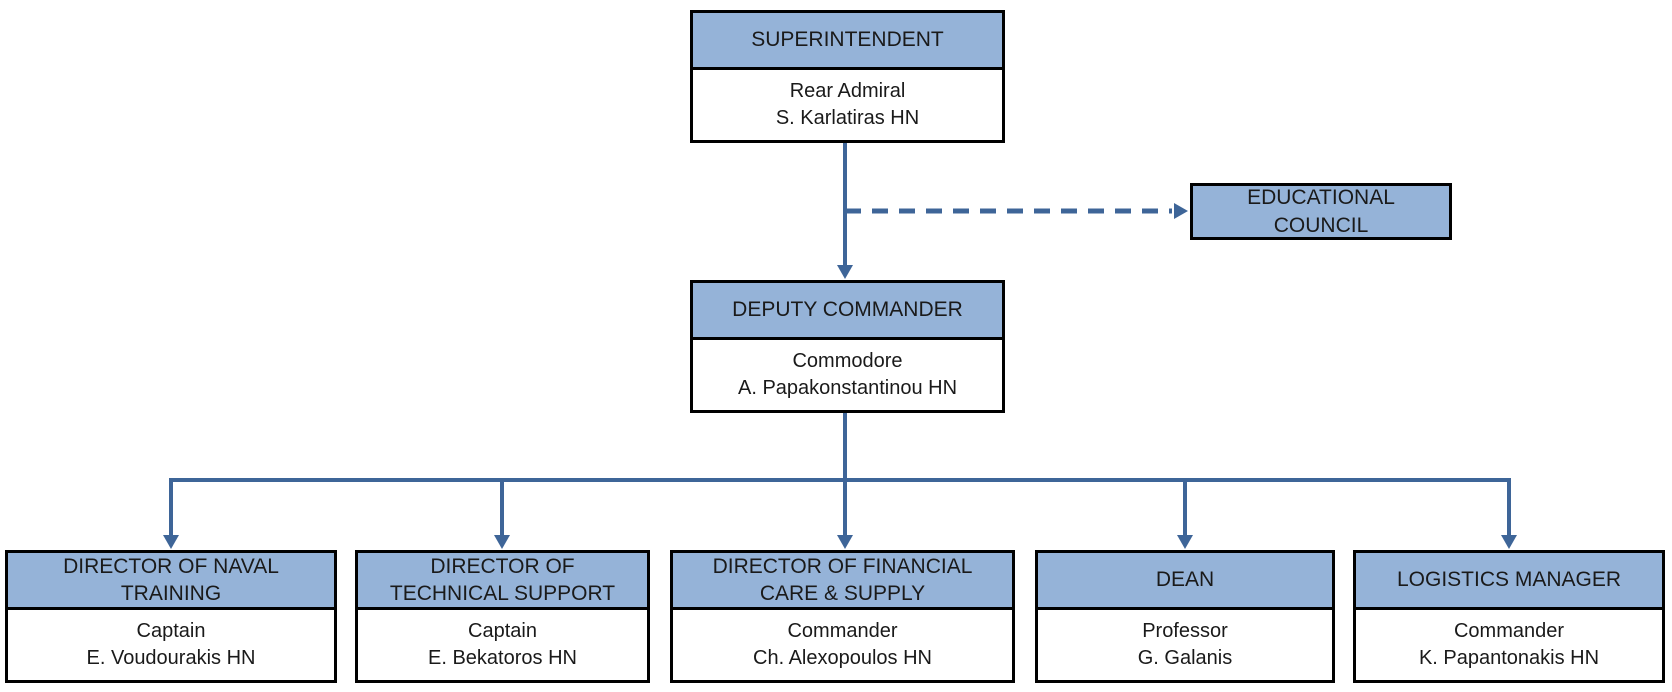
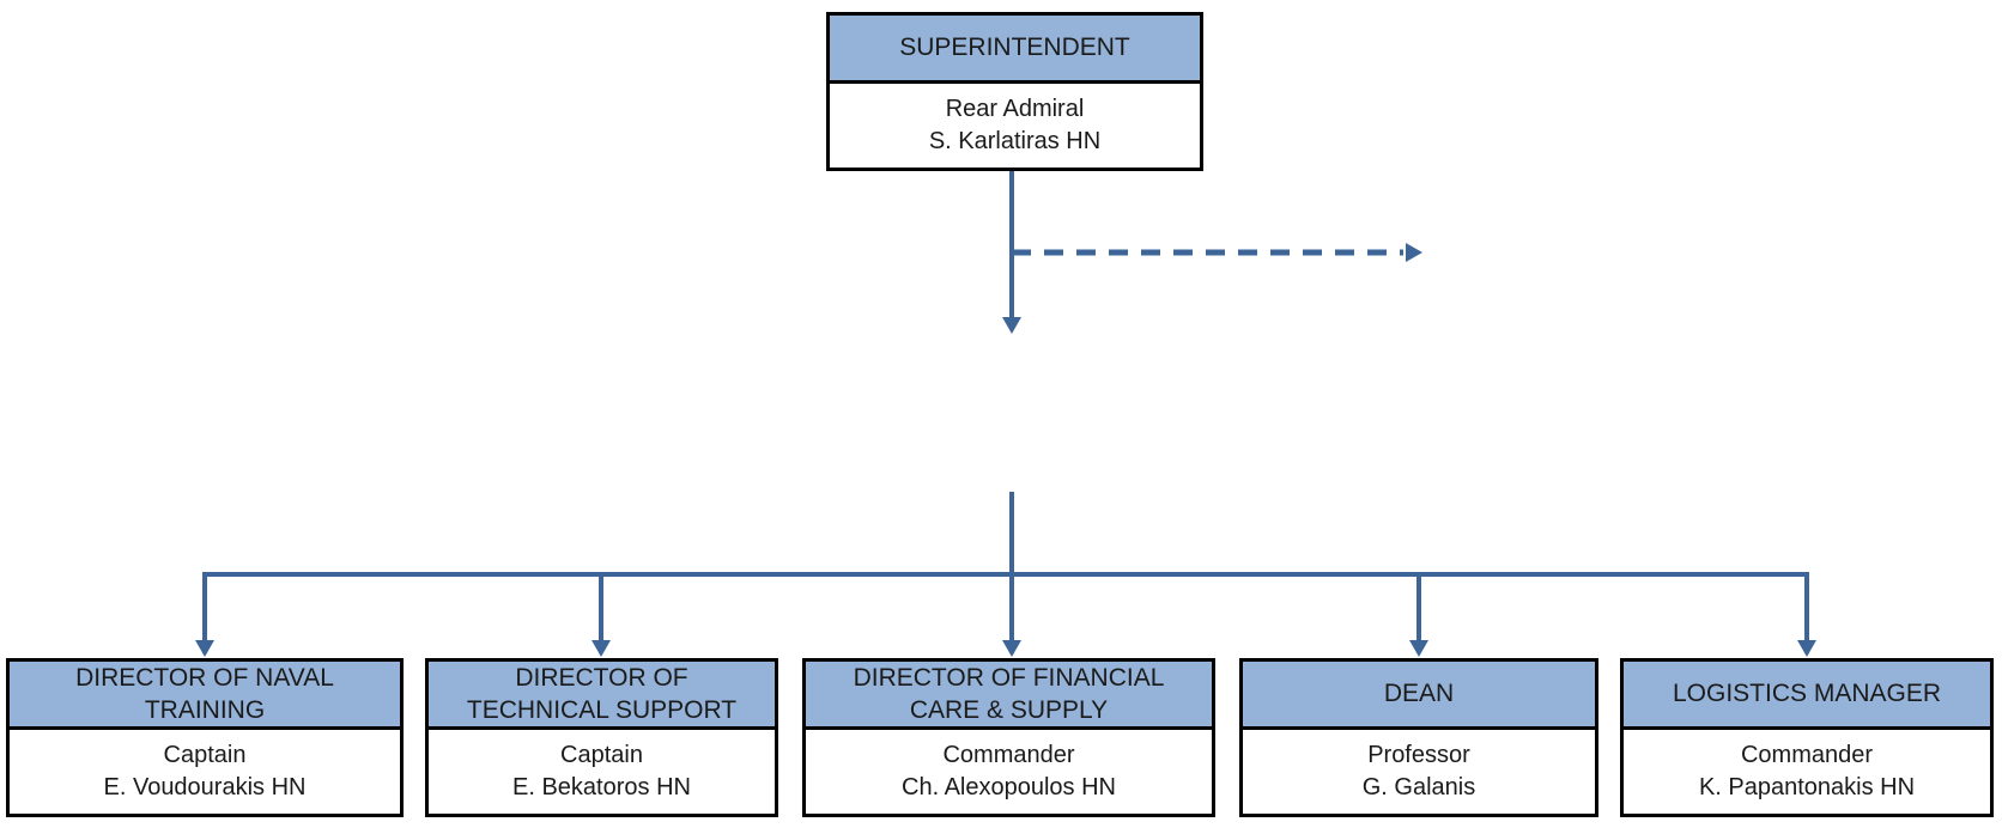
  SUPERINTENDENT
  Rear Admiral
  S. Karlatiras HN
- EDUCATIONAL
- COUNCIL
- DEPUTY COMMANDER
- Commodore
- A. Papakonstantinou HN
  DIRECTOR OF NAVAL
  TRAINING
  Captain
  E. Voudourakis HN
  DIRECTOR OF
  TECHNICAL SUPPORT
  Captain
  E. Bekatoros HN
  DIRECTOR OF FINANCIAL
  CARE & SUPPLY
  Commander
  Ch. Alexopoulos HN
  DEAN
  Professor
  G. Galanis
  LOGISTICS MANAGER
  Commander
  K. Papantonakis HN
